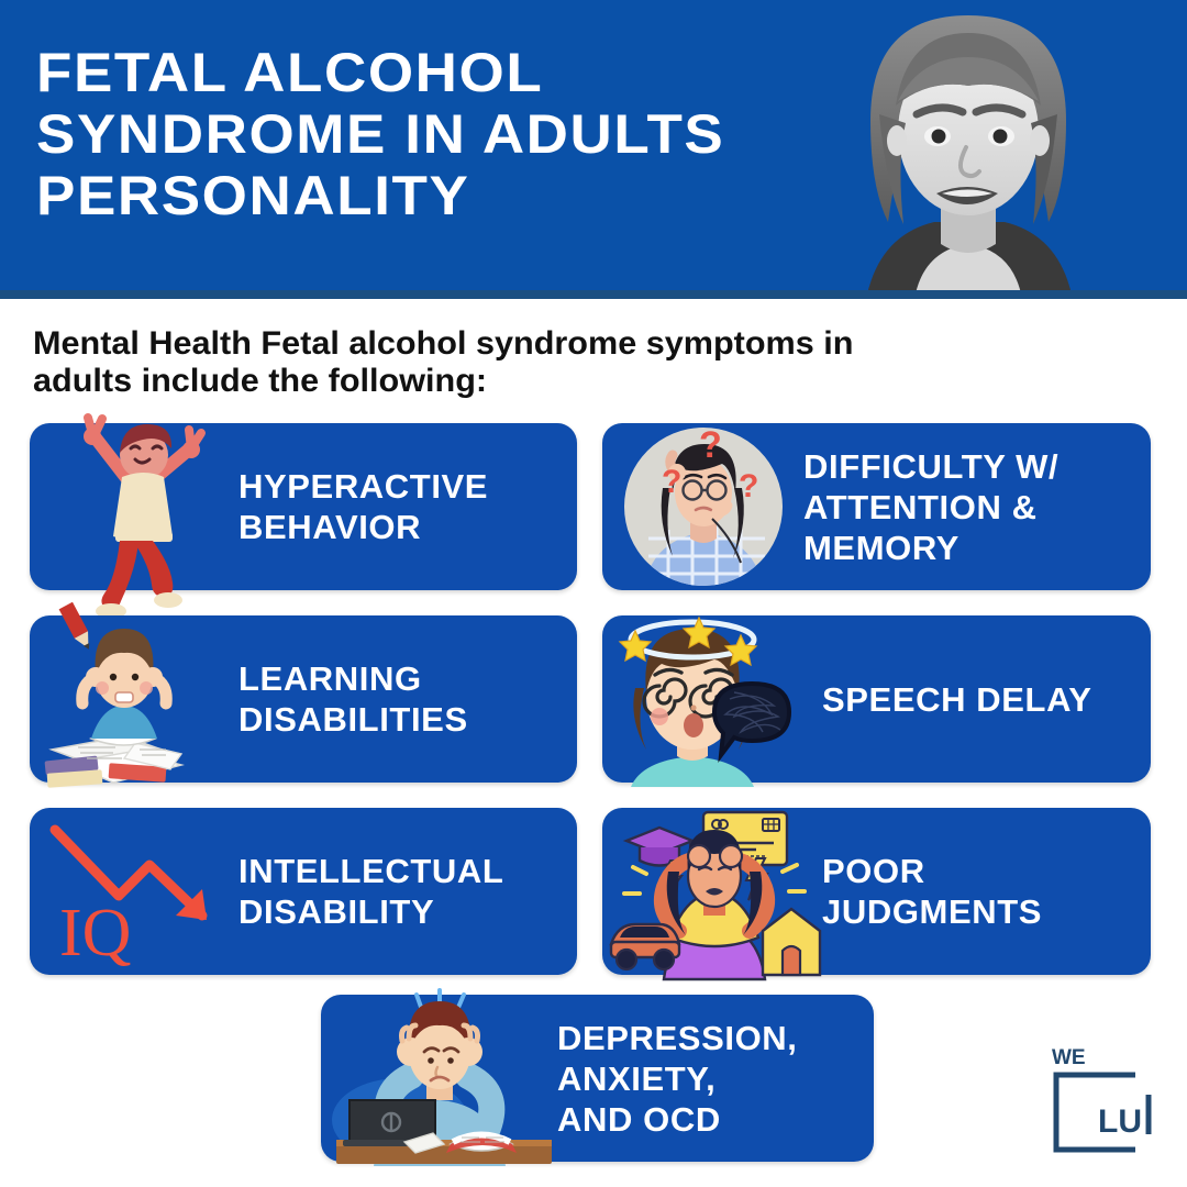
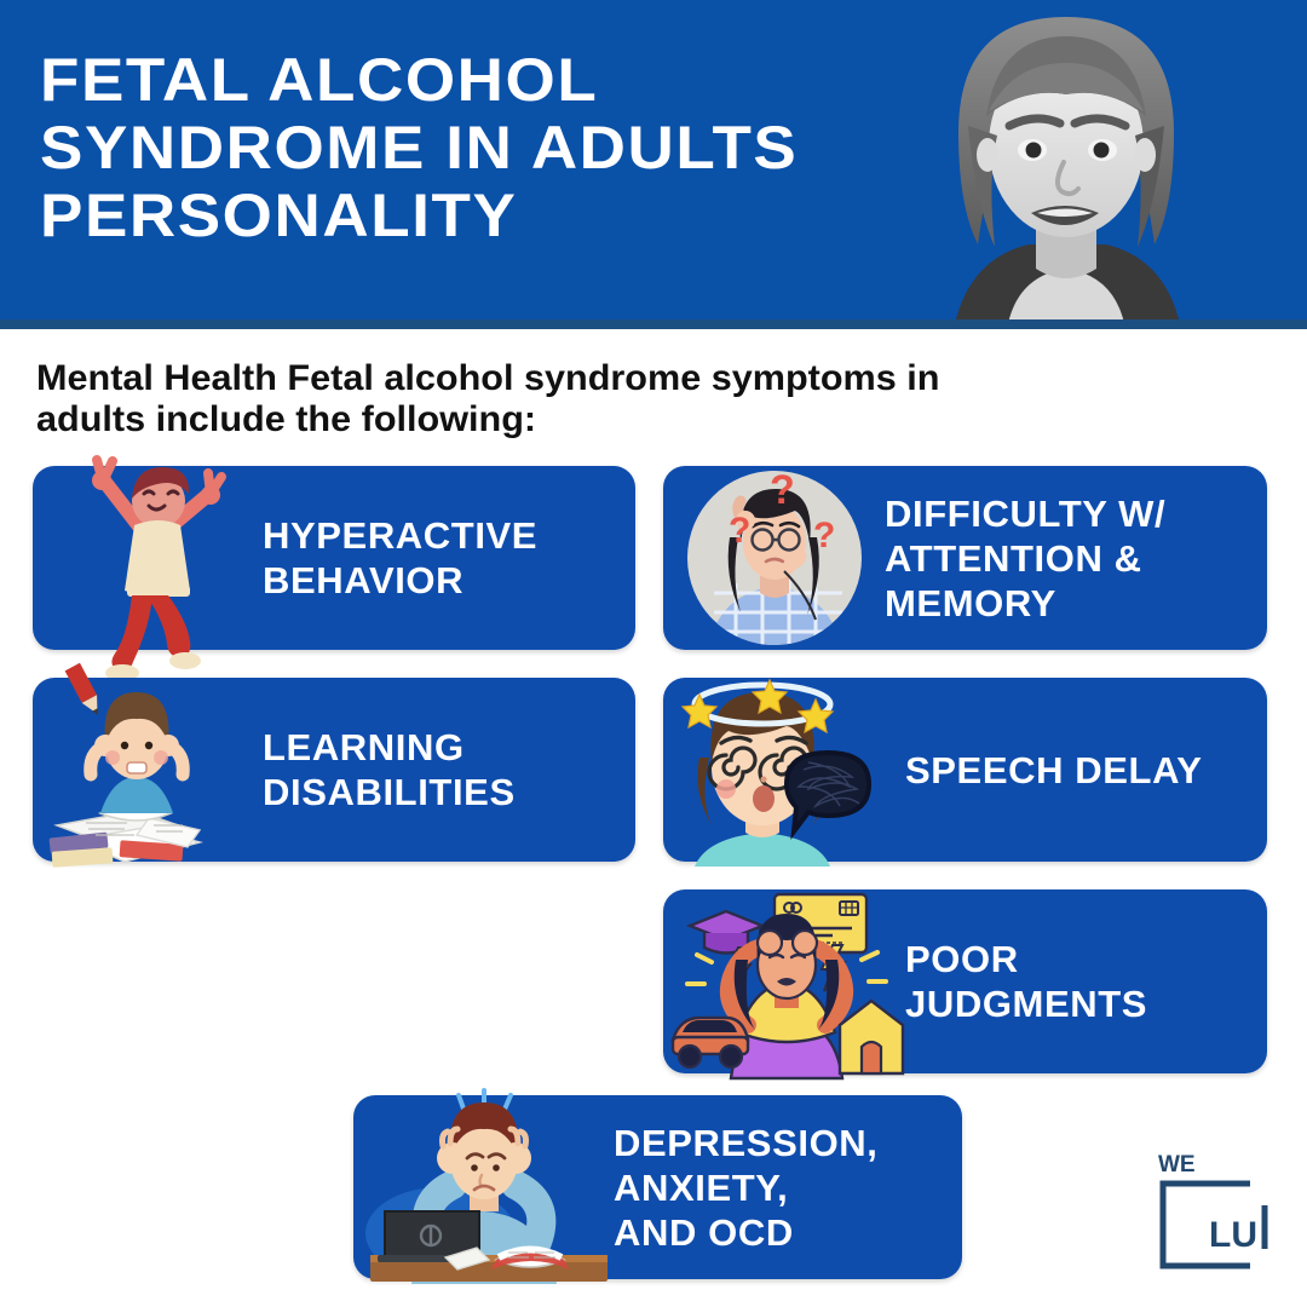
  FETAL ALCOHOL
  SYNDROME IN ADULTS
  PERSONALITY
  Mental Health Fetal alcohol syndrome symptoms in
  adults include the following:
  HYPERACTIVE
  BEHAVIOR
  ?
  ?
  ?
  DIFFICULTY W/
  ATTENTION &
  MEMORY
  LEARNING
  DISABILITIES
  SPEECH DELAY
- IQ
- INTELLECTUAL
- DISABILITY
  POOR
  JUDGMENTS
  DEPRESSION,
  ANXIETY,
  AND OCD
  WE
  LU
